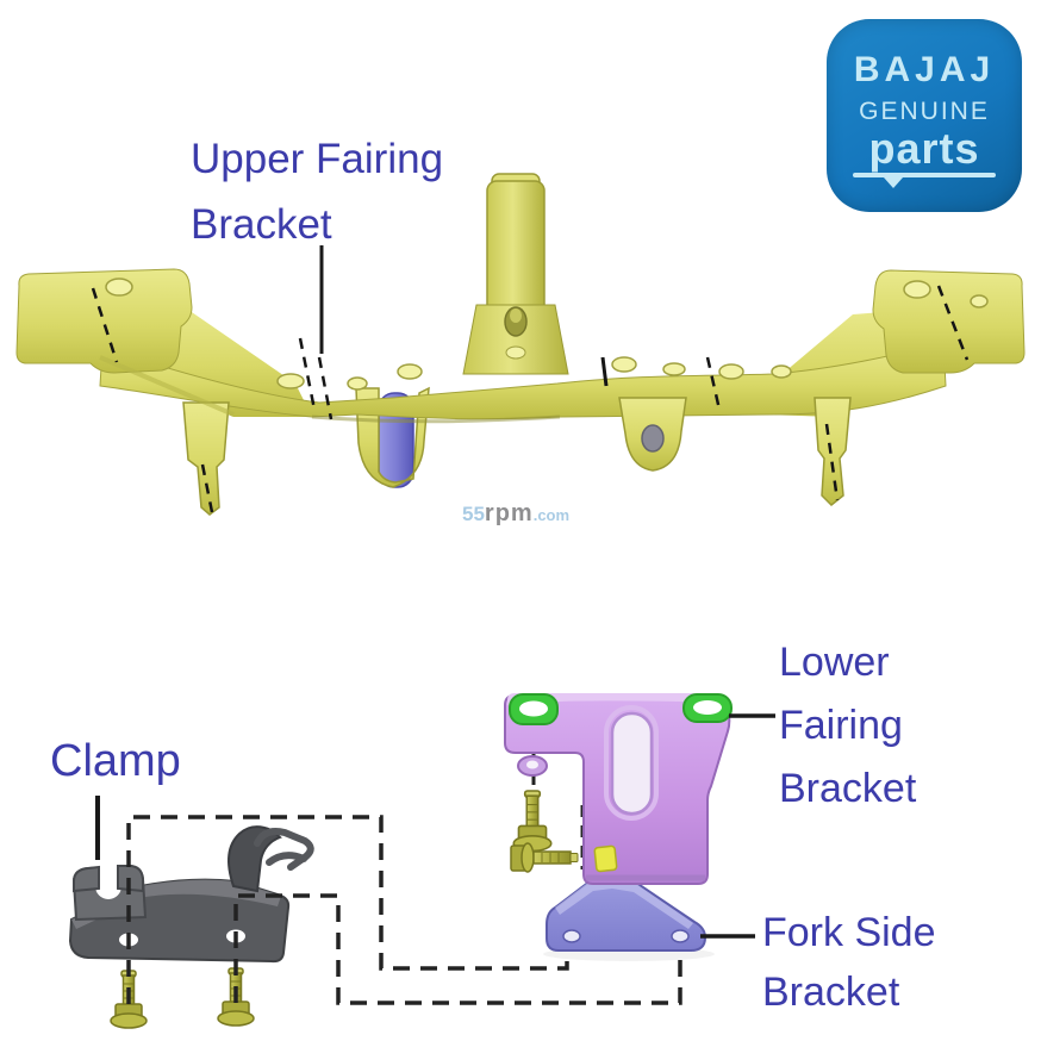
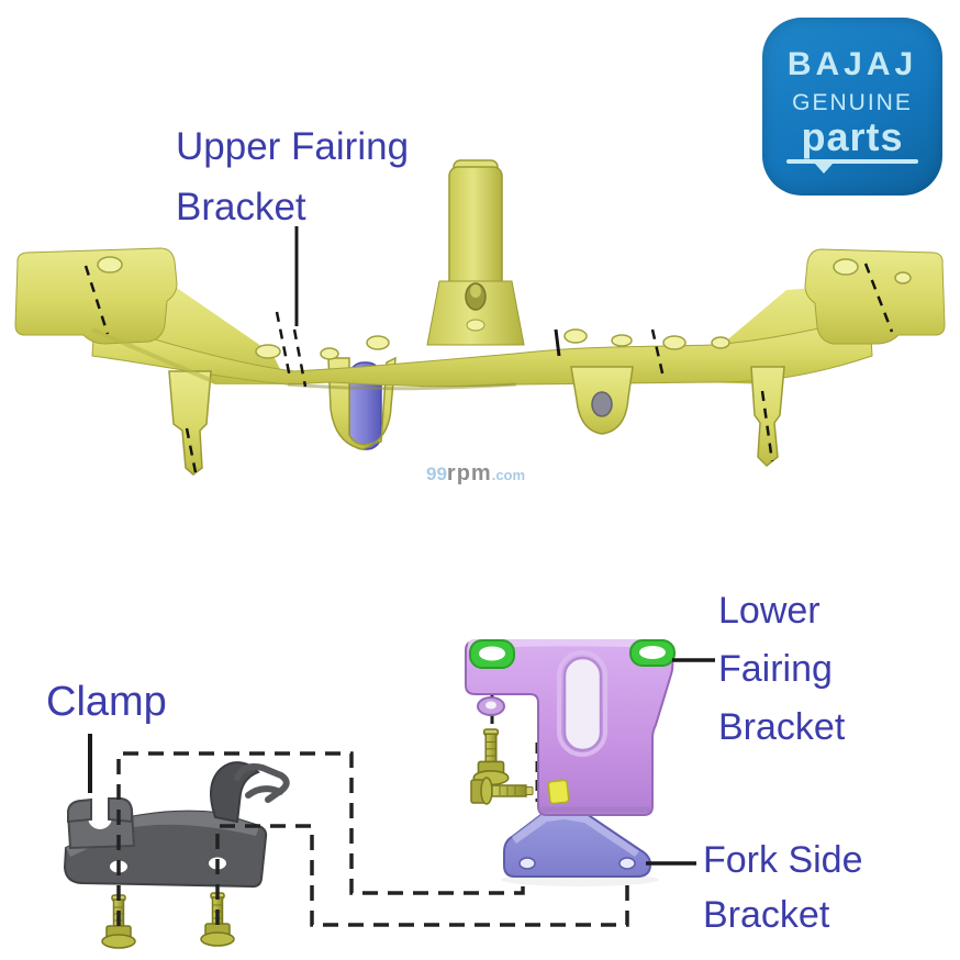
  Upper Fairing
  Bracket
  Lower
  Fairing
  Bracket
  Clamp
  Fork Side
  Bracket
  BAJAJ
  GENUINE
  parts
- 55rpm.com
+ 99rpm.com
